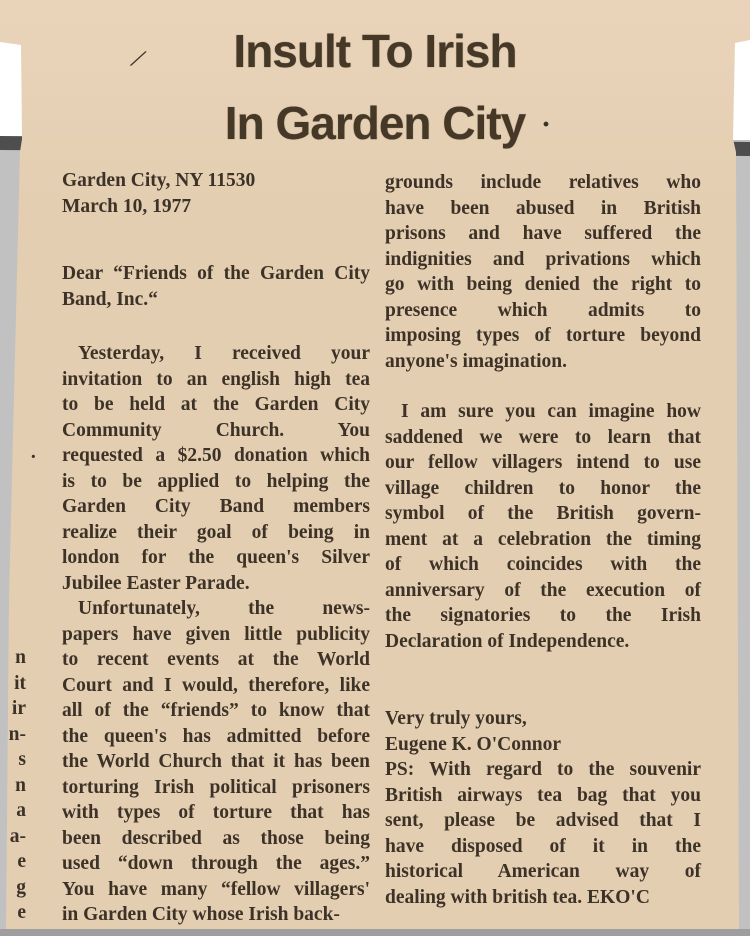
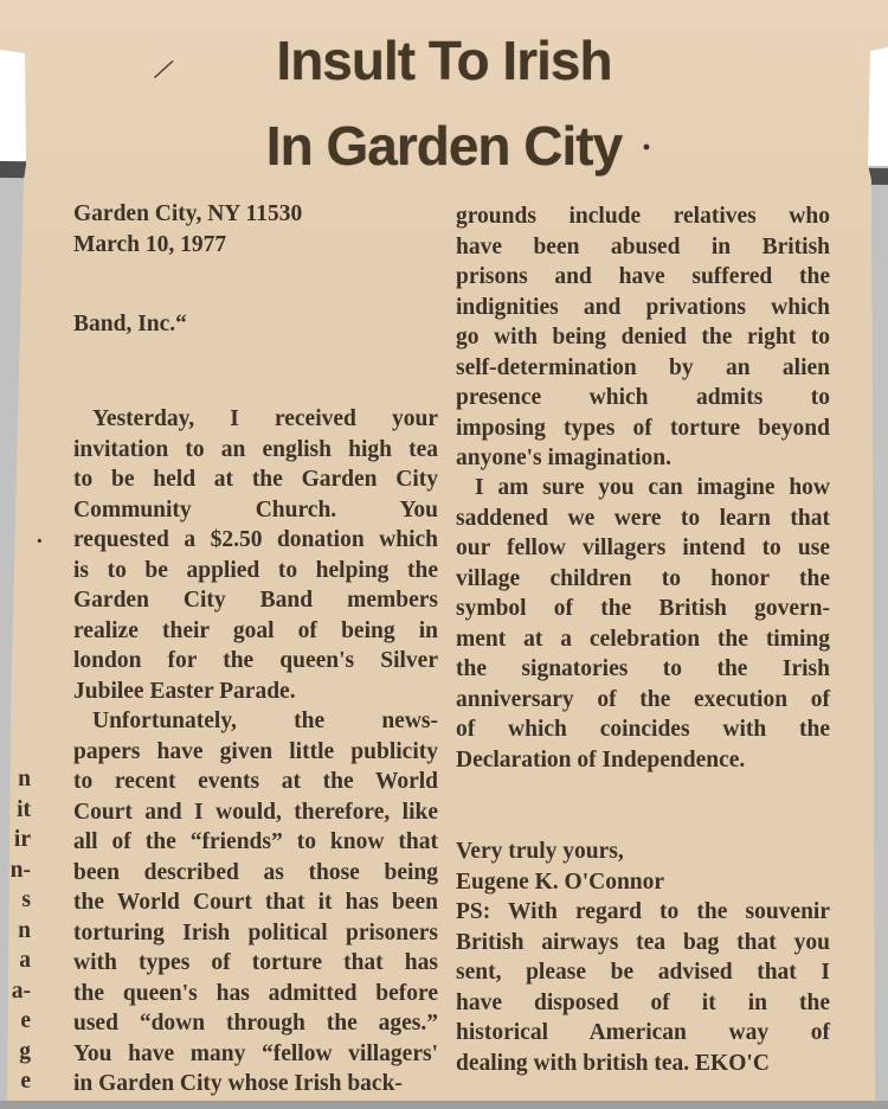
  Insult To Irish
  In Garden City
  ·
  ·
  n
  it
  ir
  n-
  s
  n
  a
  a-
  e
  g
  e
  Garden City, NY 11530
  March 10, 1977
- Dear “Friends of the Garden City
  Band, Inc.“
  Yesterday, I received your
  invitation to an english high tea
  to be held at the Garden City
  Community Church. You
  requested a $2.50 donation which
  is to be applied to helping the
  Garden City Band members
  realize their goal of being in
  london for the queen's Silver
  Jubilee Easter Parade.
  Unfortunately, the news-
  papers have given little publicity
  to recent events at the World
  Court and I would, therefore, like
  all of the “friends” to know that
- the queen's has admitted before
+ been described as those being
- the World Church that it has been
+ the World Court that it has been
  torturing Irish political prisoners
  with types of torture that has
- been described as those being
+ the queen's has admitted before
  used “down through the ages.”
  You have many “fellow villagers'
  in Garden City whose Irish back-
  grounds include relatives who
  have been abused in British
  prisons and have suffered the
  indignities and privations which
  go with being denied the right to
+ self-determination by an alien
  presence which admits to
  imposing types of torture beyond
  anyone's imagination.
  I am sure you can imagine how
  saddened we were to learn that
  our fellow villagers intend to use
  village children to honor the
  symbol of the British govern-
  ment at a celebration the timing
- of which coincides with the
+ the signatories to the Irish
  anniversary of the execution of
- the signatories to the Irish
+ of which coincides with the
  Declaration of Independence.
  Very truly yours,
  Eugene K. O'Connor
  PS: With regard to the souvenir
  British airways tea bag that you
  sent, please be advised that I
  have disposed of it in the
  historical American way of
  dealing with british tea. EKO'C
